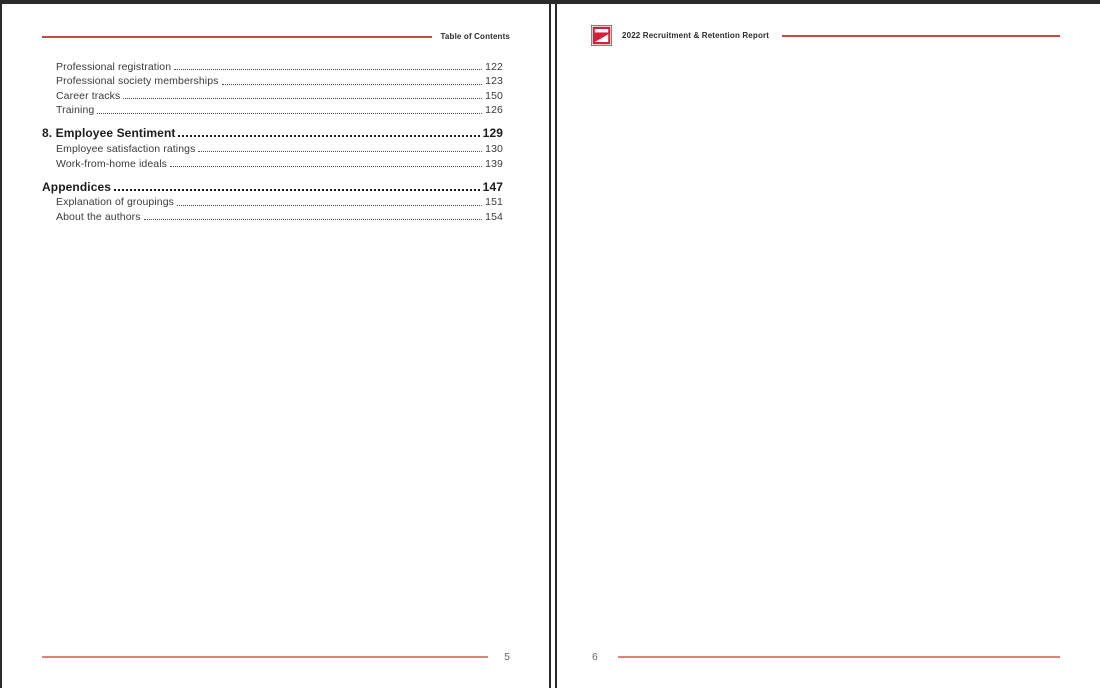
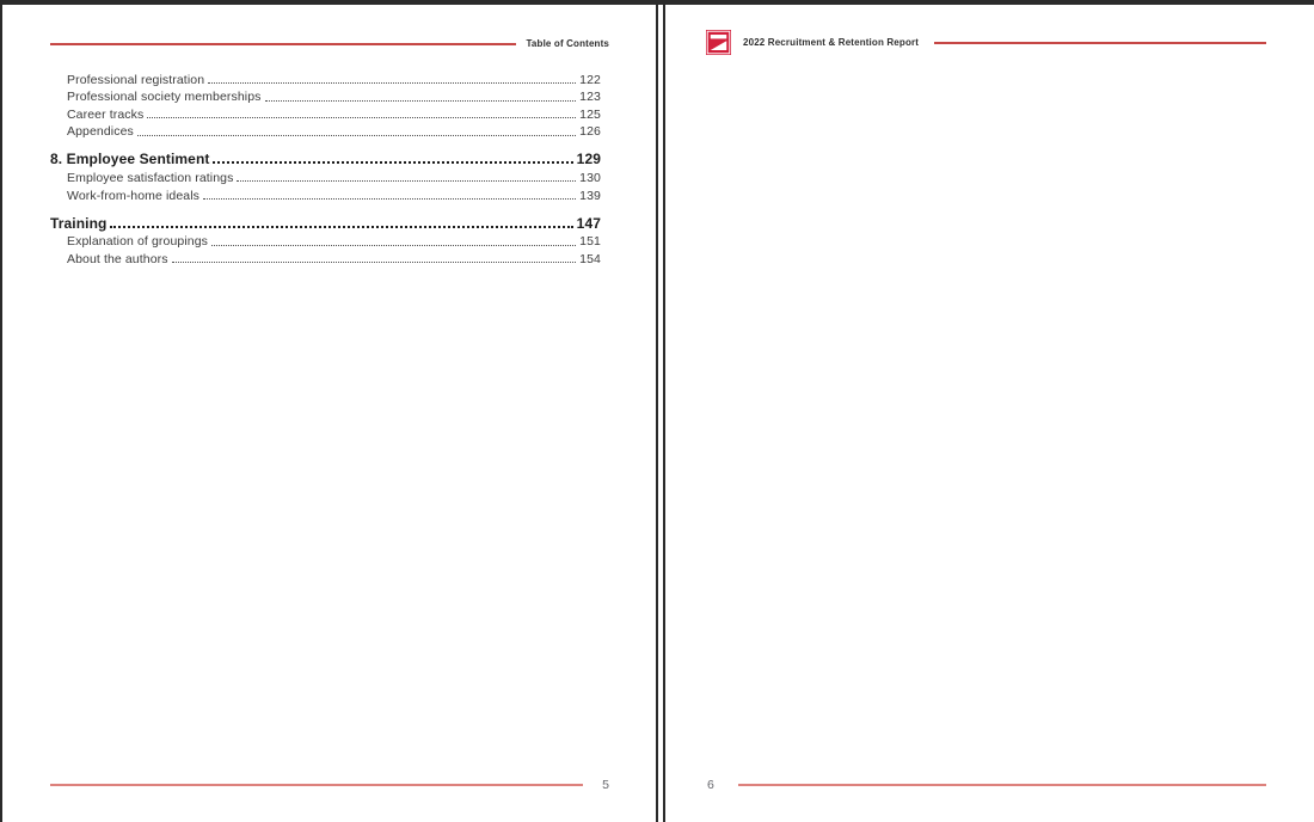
  Table of Contents
  Professional registration
  122
  Professional society memberships
  123
  Career tracks
- 150
+ 125
- Training
+ Appendices
  126
  8. Employee Sentiment
  129
  Employee satisfaction ratings
  130
  Work-from-home ideals
  139
- Appendices
+ Training
  147
  Explanation of groupings
  151
  About the authors
  154
  5
  2022 Recruitment & Retention Report
  6
